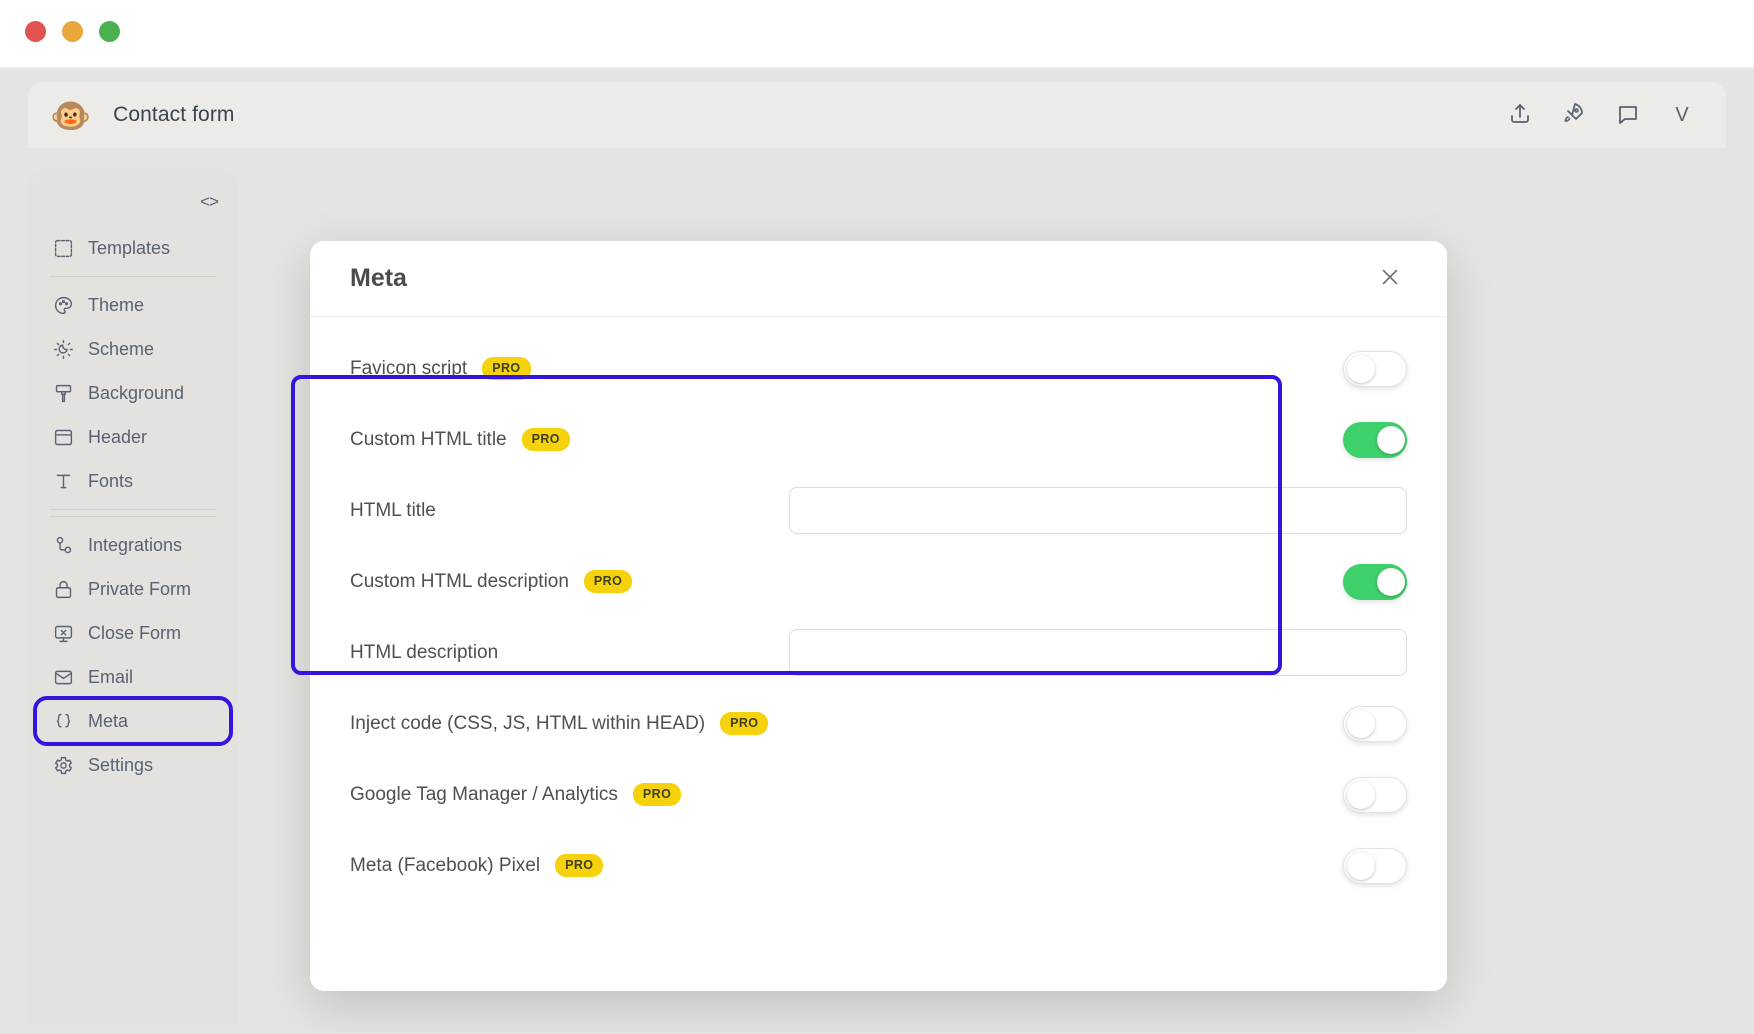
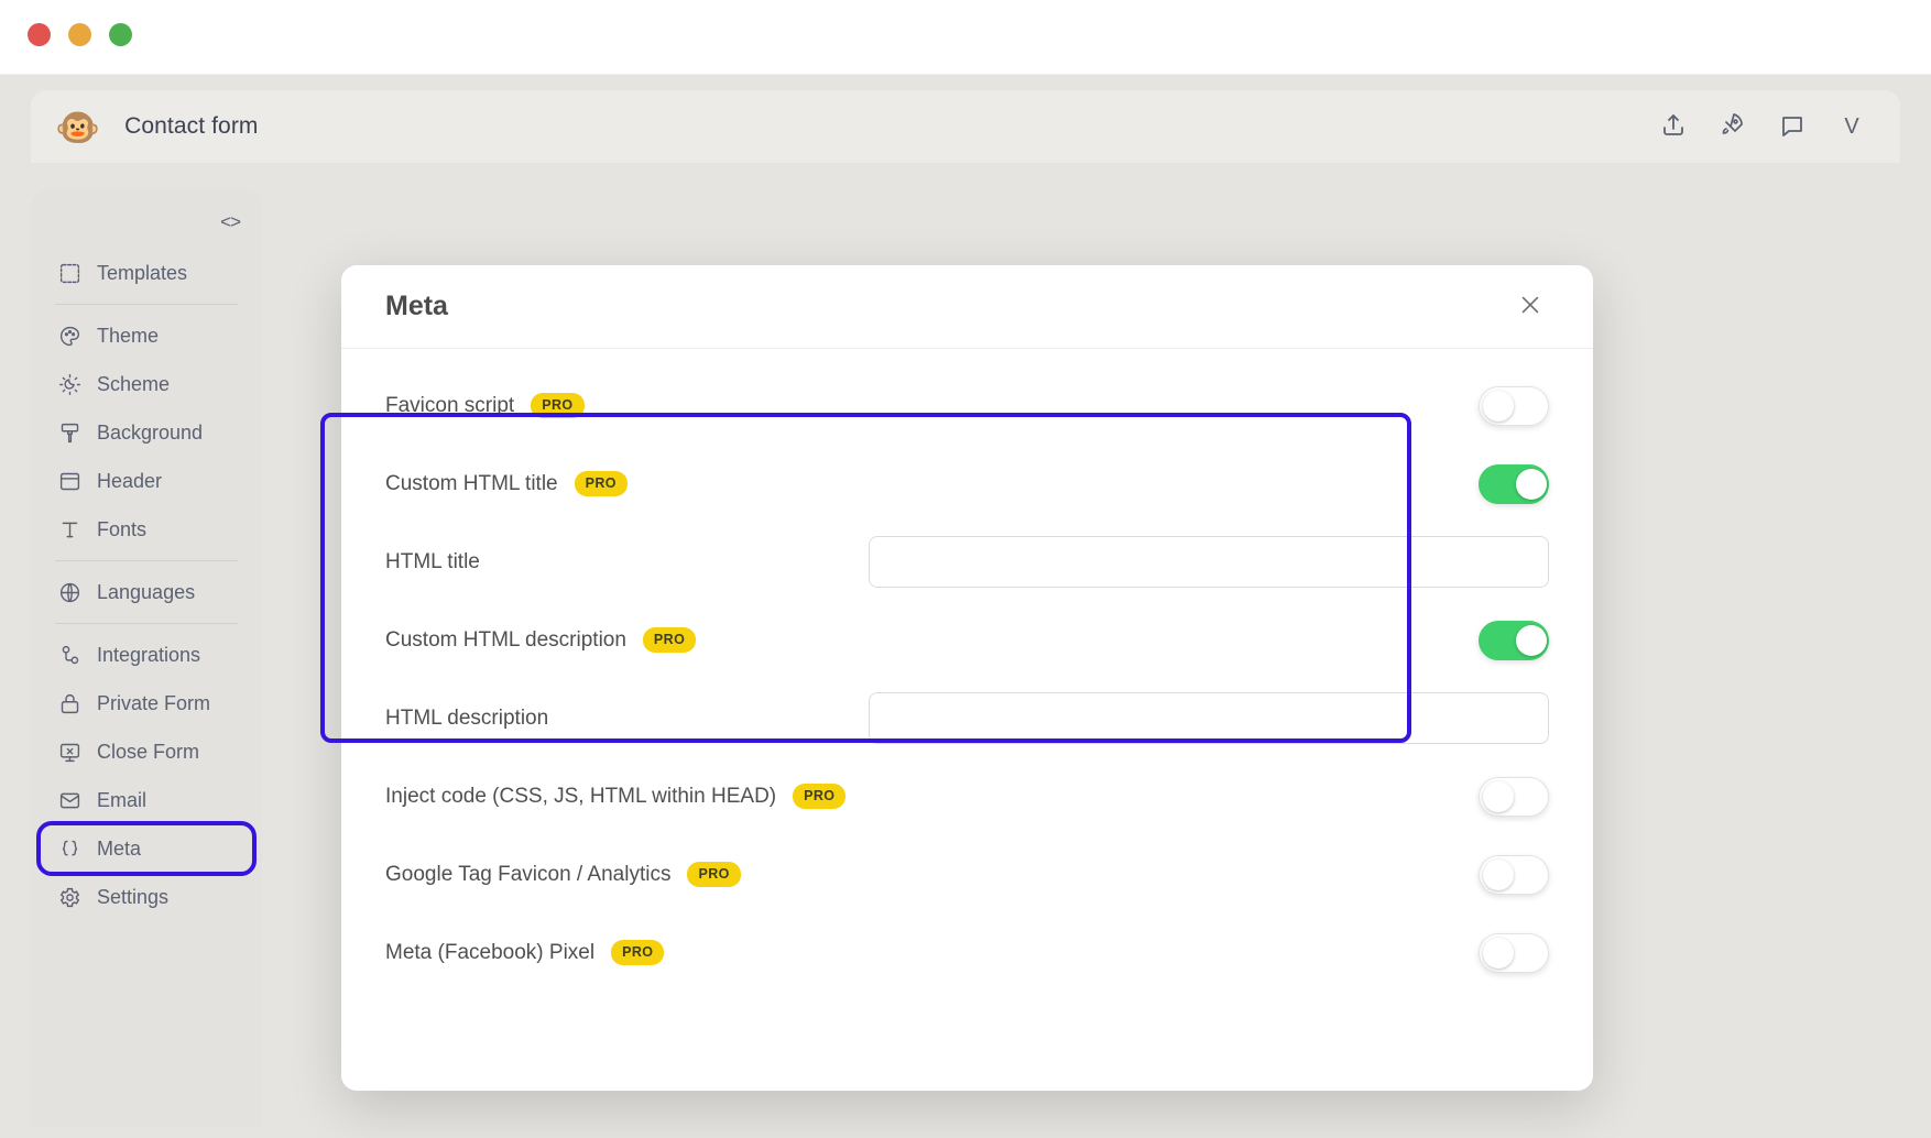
  🐵
  Contact form
  V
  <>
  Templates
  Theme
  Scheme
  Background
  Header
  Fonts
+ Languages
  Integrations
  Private Form
  Close Form
  Email
  Meta
  Settings
  Meta
  Favicon script
  PRO
  Custom HTML title
  PRO
  HTML title
  Custom HTML description
  PRO
  HTML description
  Inject code (CSS, JS, HTML within HEAD)
  PRO
- Google Tag Manager / Analytics
+ Google Tag Favicon / Analytics
  PRO
  Meta (Facebook) Pixel
  PRO
